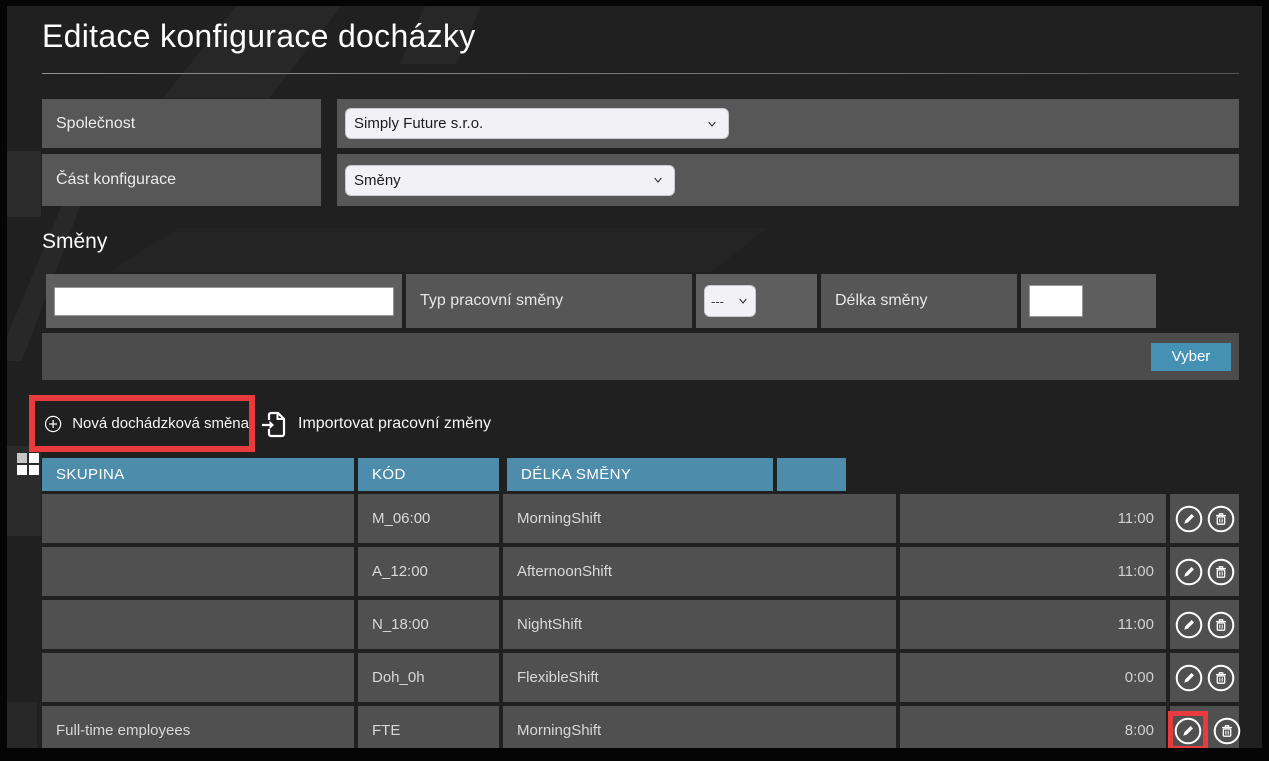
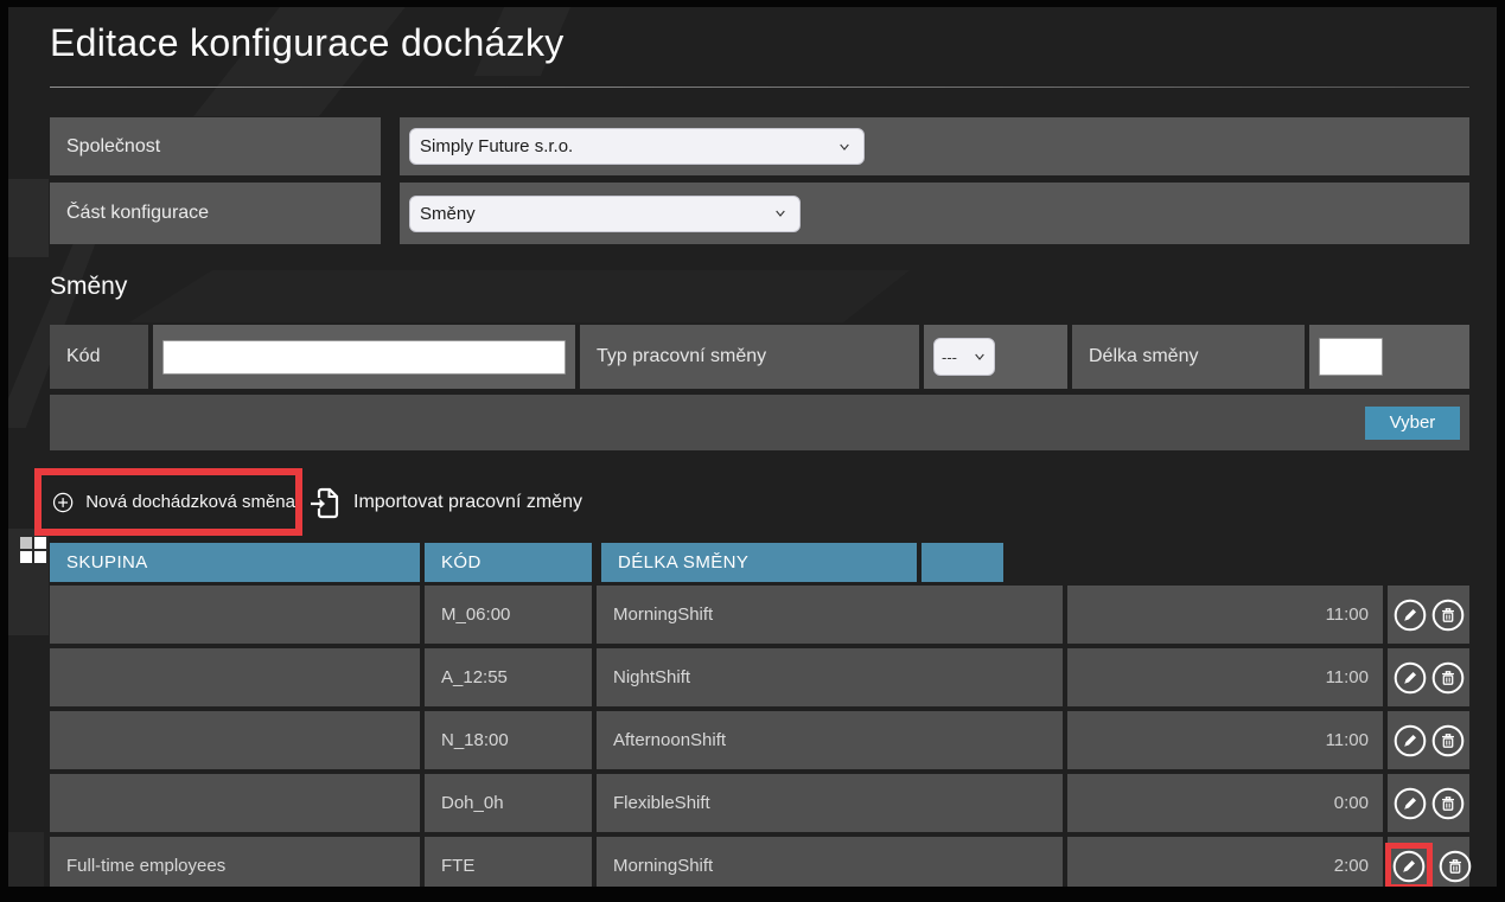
  Editace konfigurace docházky
  Společnost
  Simply Future s.r.o.
  Část konfigurace
  Směny
  Směny
+ Kód
  Typ pracovní směny
  ---
  Délka směny
  Vyber
  Nová dochádzková směna
  Importovat pracovní změny
  SKUPINA
  KÓD
  DÉLKA SMĚNY
  M_06:00
  MorningShift
  11:00
- A_12:00
+ A_12:55
- AfternoonShift
+ NightShift
  11:00
  N_18:00
- NightShift
+ AfternoonShift
  11:00
  Doh_0h
  FlexibleShift
  0:00
  Full-time employees
  FTE
  MorningShift
- 8:00
+ 2:00
